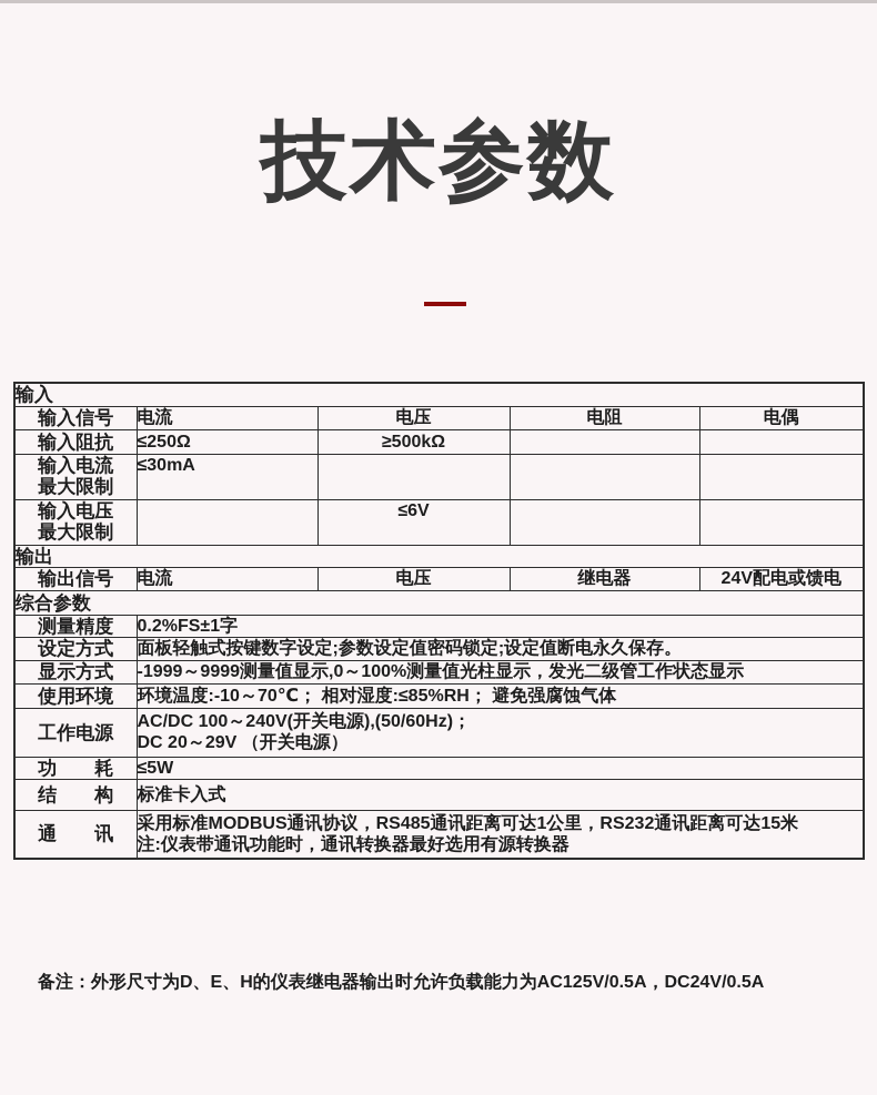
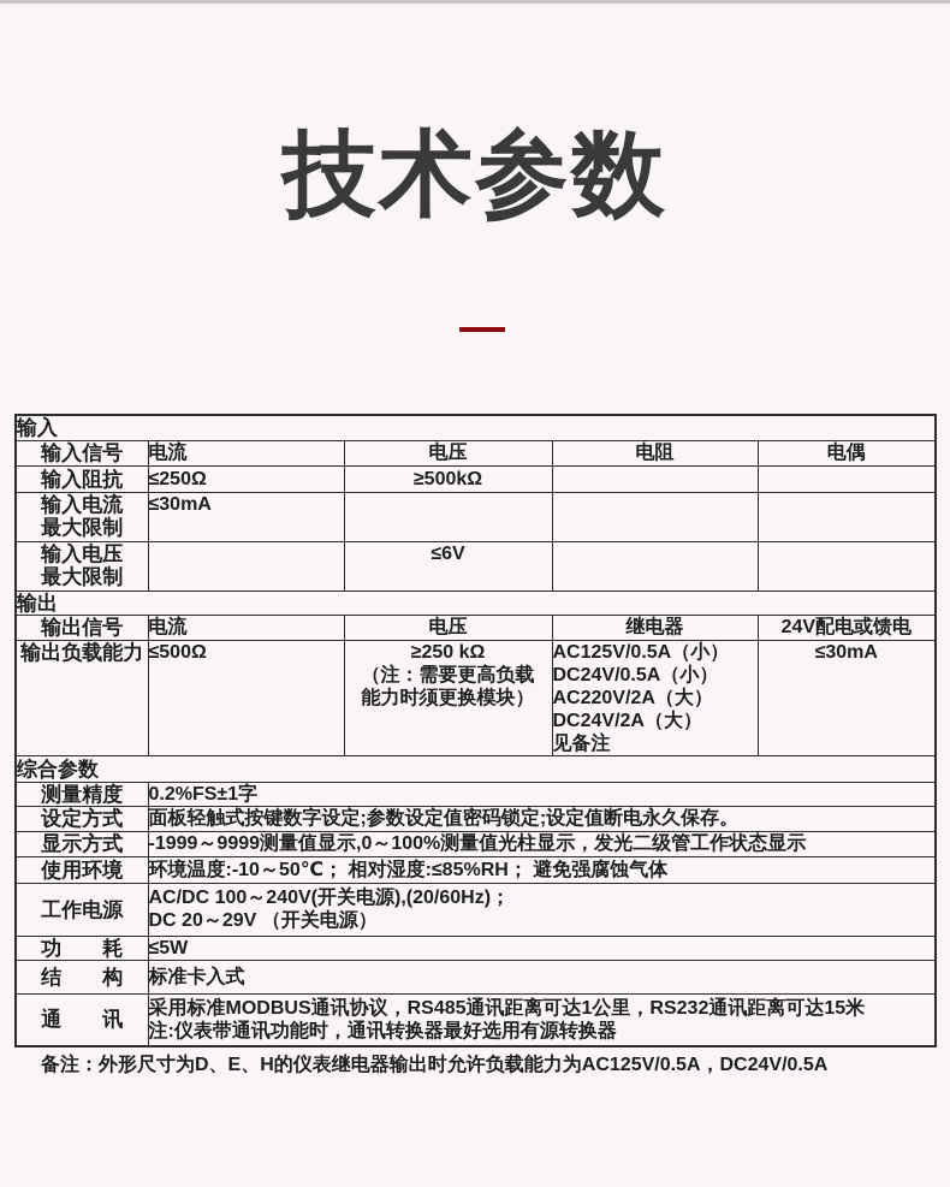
  技术参数
  输入
  输入信号	电流	电压	电阻	电偶
  输入阻抗	≤250Ω	≥500kΩ
  输入电流 最大限制	≤30mA
  输入电压 最大限制		≤6V
  输出
  输出信号	电流	电压	继电器	24V配电或馈电
+ 输出负载能力	≤500Ω	≥250 kΩ （注：需要更高负载 能力时须更换模块）	AC125V/0.5A（小） DC24V/0.5A（小） AC220V/2A（大） DC24V/2A（大） 见备注	≤30mA
  综合参数
  测量精度	0.2%FS±1字
  设定方式	面板轻触式按键数字设定;参数设定值密码锁定;设定值断电永久保存。
  显示方式	-1999～9999测量值显示,0～100%测量值光柱显示，发光二级管工作状态显示
- 使用环境	环境温度:-10～70℃； 相对湿度:≤85%RH； 避免强腐蚀气体
+ 使用环境	环境温度:-10～50℃； 相对湿度:≤85%RH； 避免强腐蚀气体
- 工作电源	AC/DC 100～240V(开关电源),(50/60Hz)； DC 20～29V （开关电源）
+ 工作电源	AC/DC 100～240V(开关电源),(20/60Hz)； DC 20～29V （开关电源）
  功 耗	≤5W
  结 构	标准卡入式
  通 讯	采用标准MODBUS通讯协议，RS485通讯距离可达1公里，RS232通讯距离可达15米 注:仪表带通讯功能时，通讯转换器最好选用有源转换器
  备注：外形尺寸为D、E、H的仪表继电器输出时允许负载能力为AC125V/0.5A，DC24V/0.5A
